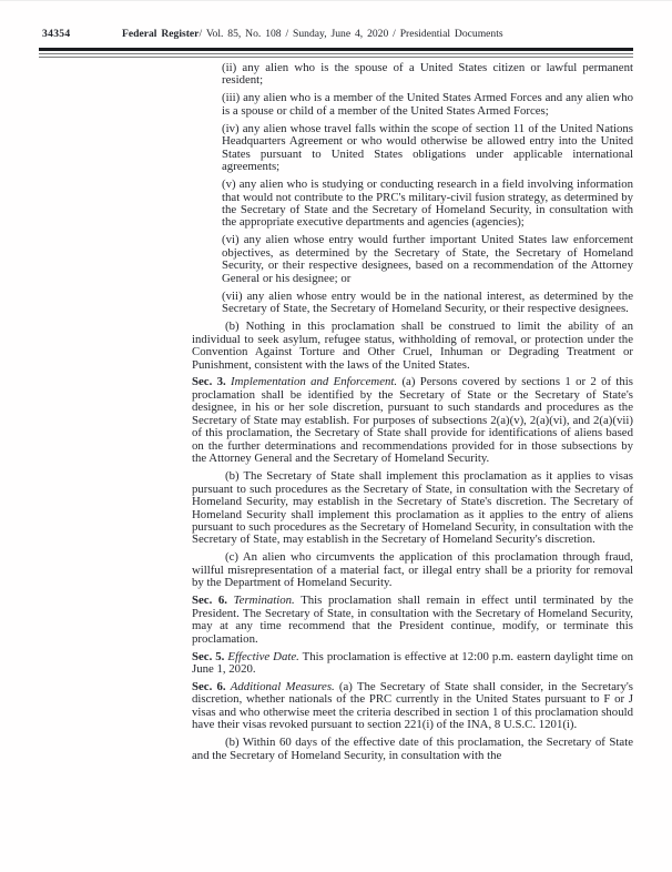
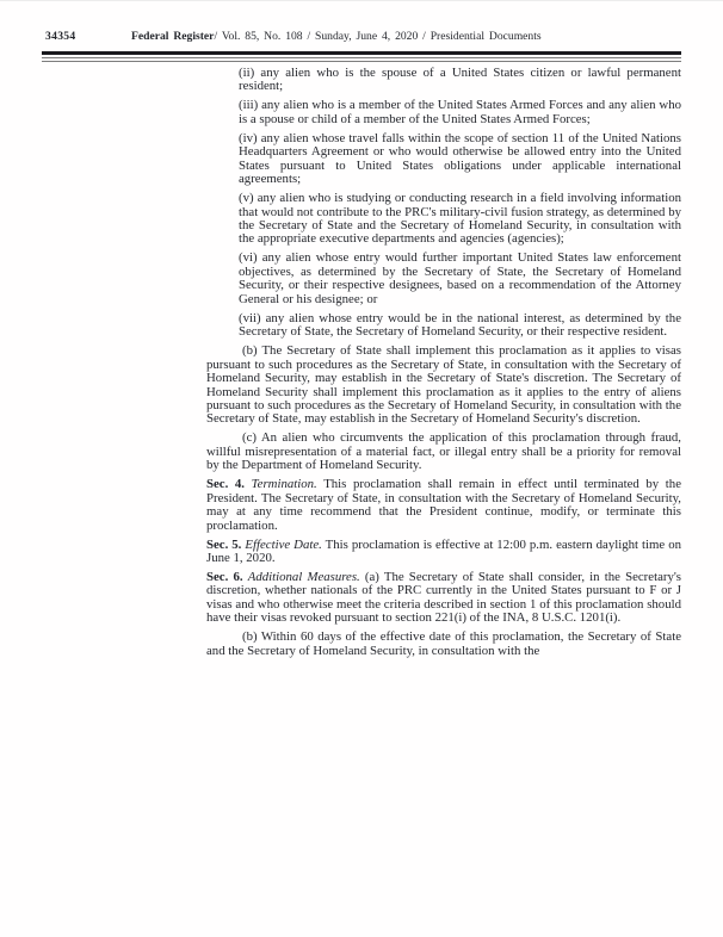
  34354
  Federal Register/ Vol. 85, No. 108 / Sunday, June 4, 2020 / Presidential Documents
  (ii) any alien who is the spouse of a United States citizen or lawful permanent resident;
  (iii) any alien who is a member of the United States Armed Forces and any alien who is a spouse or child of a member of the United States Armed Forces;
  (iv) any alien whose travel falls within the scope of section 11 of the United Nations Headquarters Agreement or who would otherwise be allowed entry into the United States pursuant to United States obligations under applicable international agreements;
  (v) any alien who is studying or conducting research in a field involving information that would not contribute to the PRC's military-civil fusion strategy, as determined by the Secretary of State and the Secretary of Homeland Security, in consultation with the appropriate executive departments and agencies (agencies);
  (vi) any alien whose entry would further important United States law enforcement objectives, as determined by the Secretary of State, the Secretary of Homeland Security, or their respective designees, based on a recommendation of the Attorney General or his designee; or
- (vii) any alien whose entry would be in the national interest, as determined by the Secretary of State, the Secretary of Homeland Security, or their respective designees.
+ (vii) any alien whose entry would be in the national interest, as determined by the Secretary of State, the Secretary of Homeland Security, or their respective resident.
- (b) Nothing in this proclamation shall be construed to limit the ability of an individual to seek asylum, refugee status, withholding of removal, or protection under the Convention Against Torture and Other Cruel, Inhuman or Degrading Treatment or Punishment, consistent with the laws of the United States.
- Sec. 3. Implementation and Enforcement. (a) Persons covered by sections 1 or 2 of this proclamation shall be identified by the Secretary of State or the Secretary of State's designee, in his or her sole discretion, pursuant to such standards and procedures as the Secretary of State may establish. For purposes of subsections 2(a)(v), 2(a)(vi), and 2(a)(vii) of this proclamation, the Secretary of State shall provide for identifications of aliens based on the further determinations and recommendations provided for in those subsections by the Attorney General and the Secretary of Homeland Security.
  (b) The Secretary of State shall implement this proclamation as it applies to visas pursuant to such procedures as the Secretary of State, in consultation with the Secretary of Homeland Security, may establish in the Secretary of State's discretion. The Secretary of Homeland Security shall implement this proclamation as it applies to the entry of aliens pursuant to such procedures as the Secretary of Homeland Security, in consultation with the Secretary of State, may establish in the Secretary of Homeland Security's discretion.
  (c) An alien who circumvents the application of this proclamation through fraud, willful misrepresentation of a material fact, or illegal entry shall be a priority for removal by the Department of Homeland Security.
- Sec. 6. Termination. This proclamation shall remain in effect until terminated by the President. The Secretary of State, in consultation with the Secretary of Homeland Security, may at any time recommend that the President continue, modify, or terminate this proclamation.
+ Sec. 4. Termination. This proclamation shall remain in effect until terminated by the President. The Secretary of State, in consultation with the Secretary of Homeland Security, may at any time recommend that the President continue, modify, or terminate this proclamation.
  Sec. 5. Effective Date. This proclamation is effective at 12:00 p.m. eastern daylight time on June 1, 2020.
  Sec. 6. Additional Measures. (a) The Secretary of State shall consider, in the Secretary's discretion, whether nationals of the PRC currently in the United States pursuant to F or J visas and who otherwise meet the criteria described in section 1 of this proclamation should have their visas revoked pursuant to section 221(i) of the INA, 8 U.S.C. 1201(i).
  (b) Within 60 days of the effective date of this proclamation, the Secretary of State and the Secretary of Homeland Security, in consultation with the
